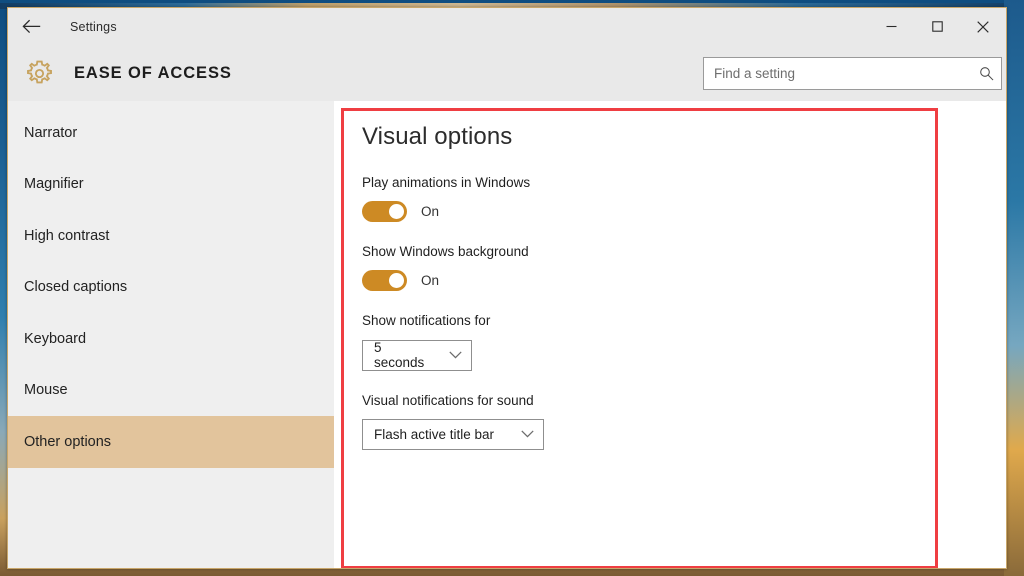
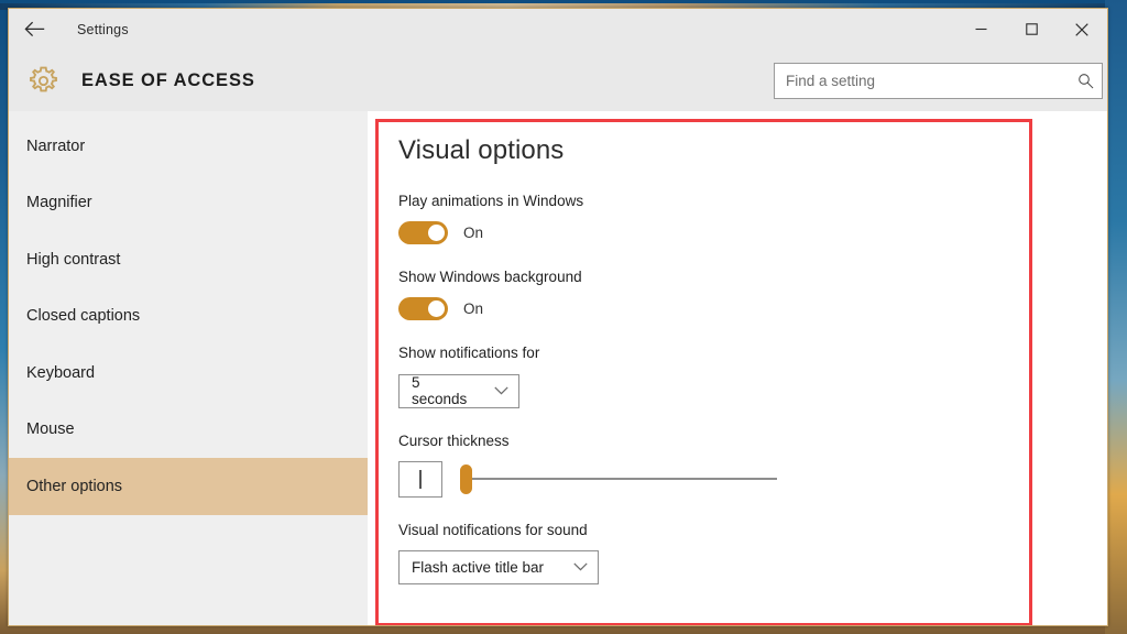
  Settings
  EASE OF ACCESS
  Find a setting
  Narrator
  Magnifier
  High contrast
  Closed captions
  Keyboard
  Mouse
  Other options
  Visual options
  Play animations in Windows
  On
  Show Windows background
  On
  Show notifications for
  5 seconds
+ Cursor thickness
  Visual notifications for sound
  Flash active title bar
